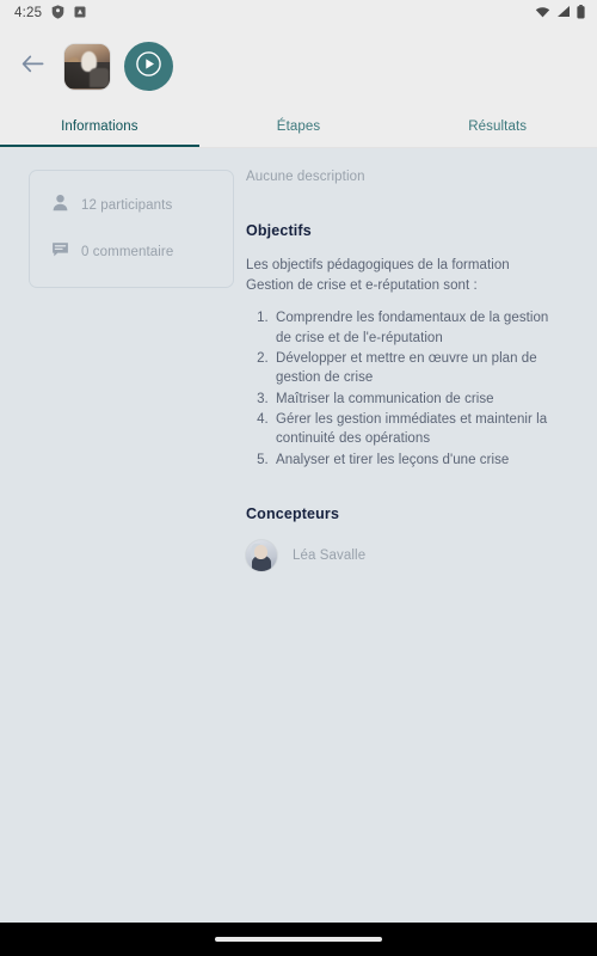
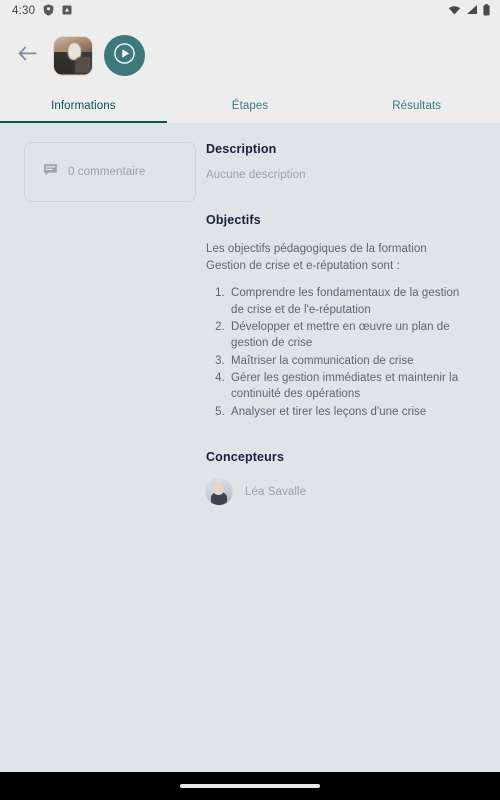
- 4:25
+ 4:30
  Informations
  Étapes
  Résultats
- 12 participants
  0 commentaire
+ Description
  Aucune description
  Objectifs
  Les objectifs pédagogiques de la formation Gestion de crise et e-réputation sont :
  Comprendre les fondamentaux de la gestion de crise et de l'e-réputation
  Développer et mettre en œuvre un plan de gestion de crise
  Maîtriser la communication de crise
  Gérer les gestion immédiates et maintenir la continuité des opérations
  Analyser et tirer les leçons d'une crise
  Concepteurs
  Léa Savalle
